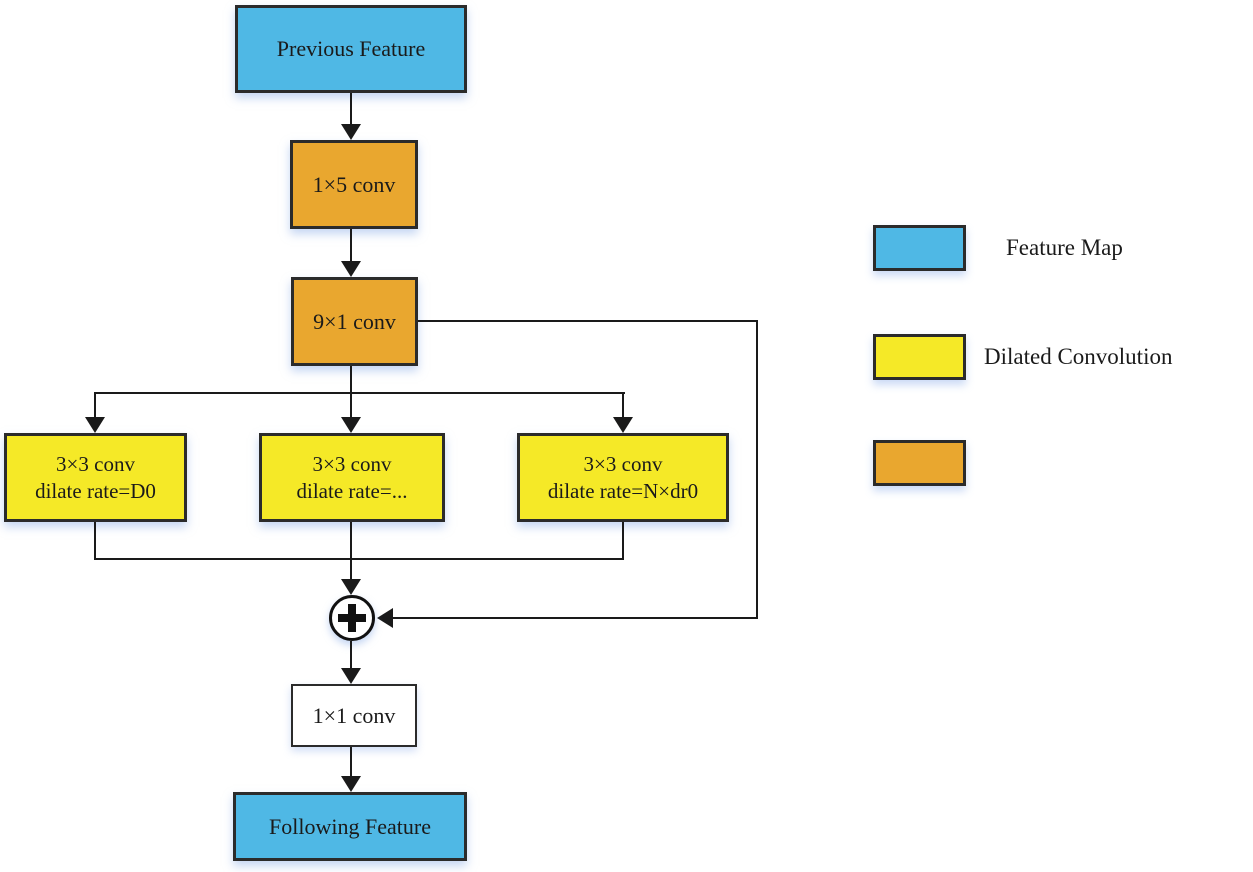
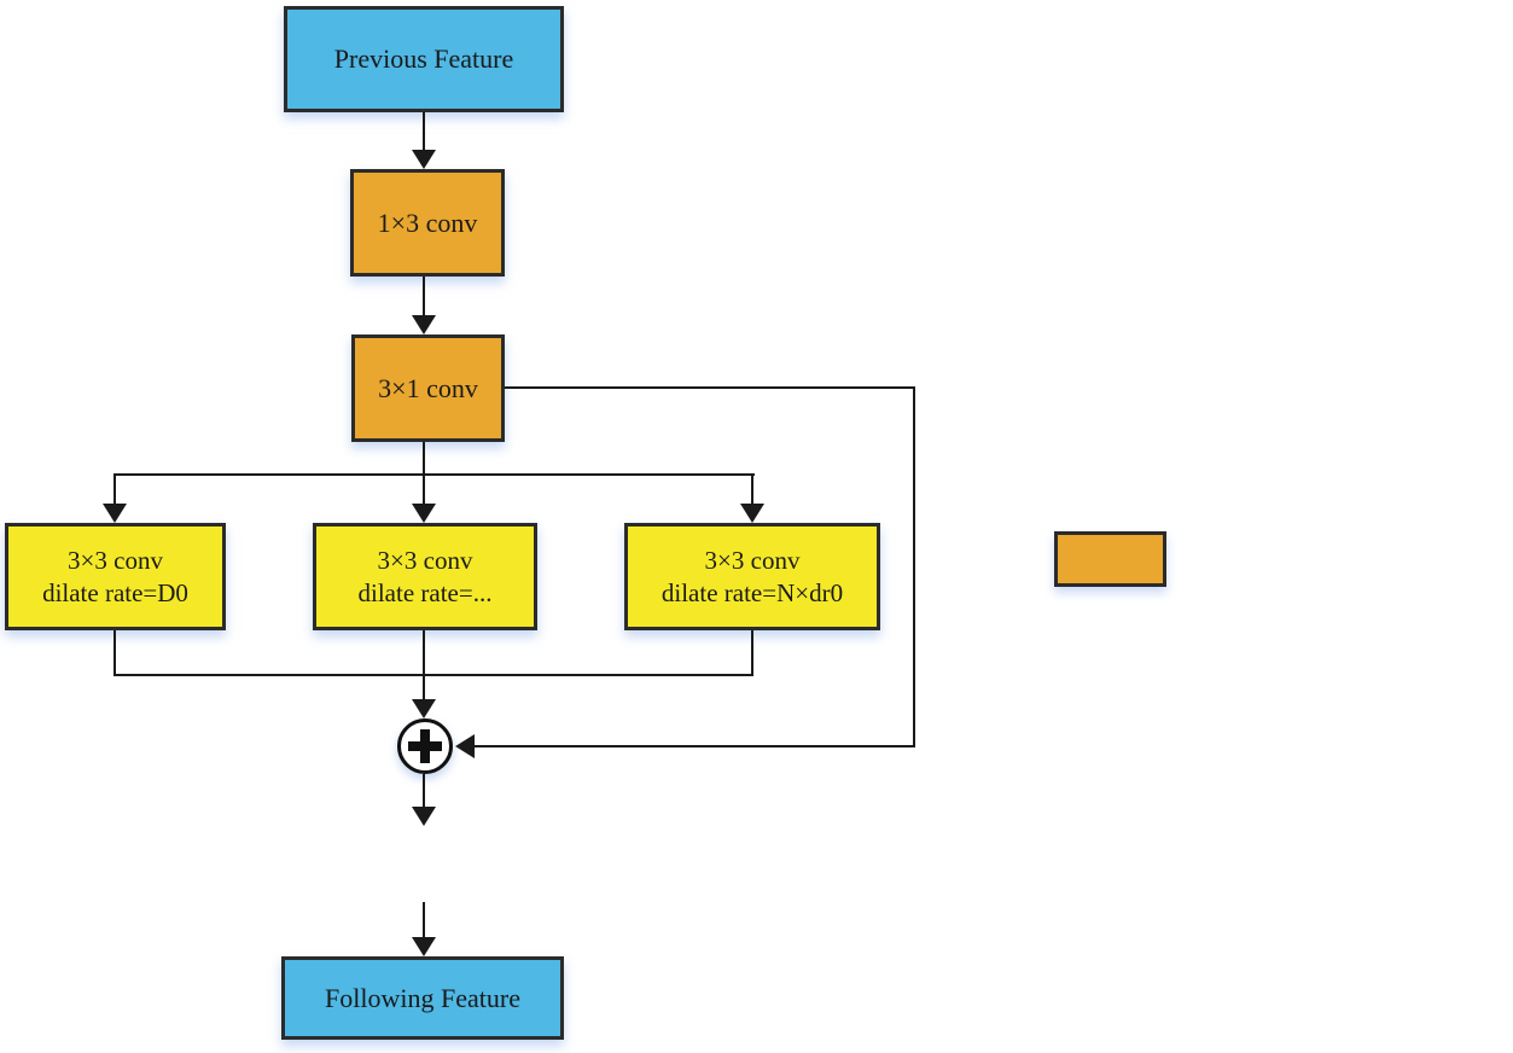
  Previous Feature
- 1×5 conv
+ 1×3 conv
- 9×1 conv
+ 3×1 conv
  3×3 conv
  dilate rate=D0
  3×3 conv
  dilate rate=...
  3×3 conv
  dilate rate=N×dr0
- 1×1 conv
  Following Feature
- Feature Map
- Dilated Convolution
